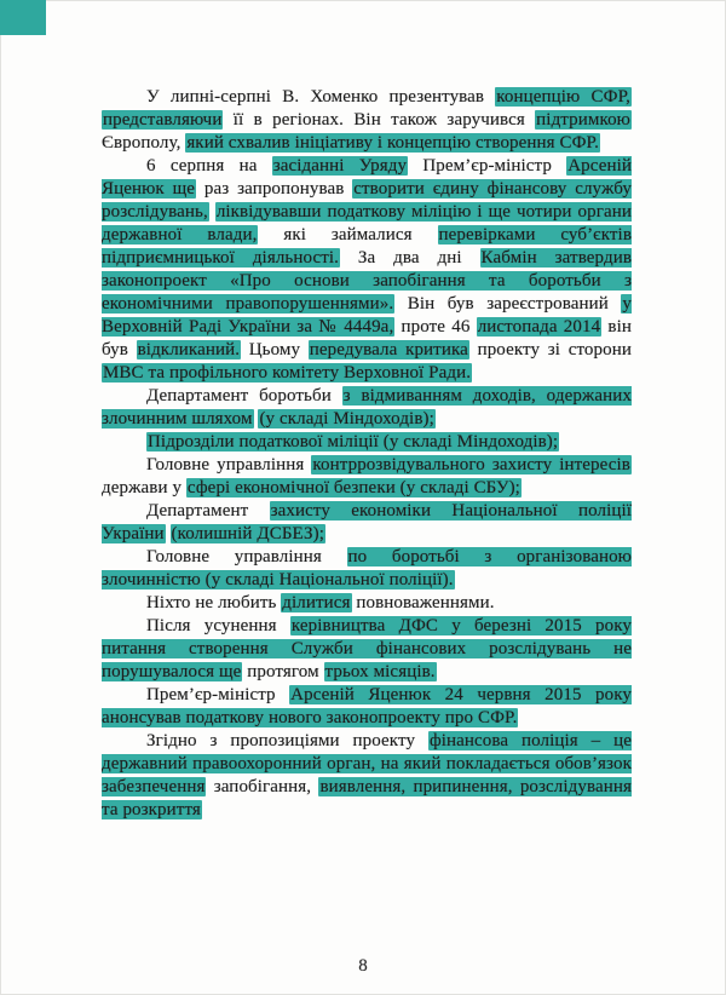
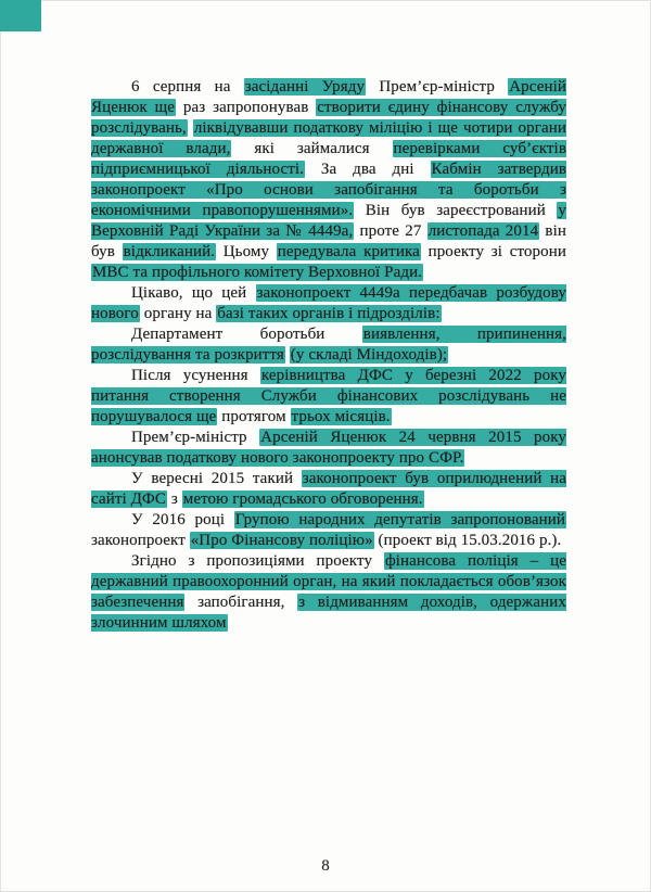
- У липні-серпні В. Хоменко презентував концепцію СФР, представляючи її в регіонах. Він також заручився підтримкою Європолу, який схвалив ініціативу і концепцію створення СФР.
- 6 серпня на засіданні Уряду Прем’єр-міністр Арсеній Яценюк ще раз запропонував створити єдину фінансову службу розслідувань, ліквідувавши податкову міліцію і ще чотири органи державної влади, які займалися перевірками суб’єктів підприємницької діяльності. За два дні Кабмін затвердив законопроект «Про основи запобігання та боротьби з економічними правопорушеннями». Він був зареєстрований у Верховній Раді України за № 4449а, проте 46 листопада 2014 він був відкликаний. Цьому передувала критика проекту зі сторони МВС та профільного комітету Верховної Ради.
+ 6 серпня на засіданні Уряду Прем’єр-міністр Арсеній Яценюк ще раз запропонував створити єдину фінансову службу розслідувань, ліквідувавши податкову міліцію і ще чотири органи державної влади, які займалися перевірками суб’єктів підприємницької діяльності. За два дні Кабмін затвердив законопроект «Про основи запобігання та боротьби з економічними правопорушеннями». Він був зареєстрований у Верховній Раді України за № 4449а, проте 27 листопада 2014 він був відкликаний. Цьому передувала критика проекту зі сторони МВС та профільного комітету Верховної Ради.
+ Цікаво, що цей законопроект 4449а передбачав розбудову нового органу на базі таких органів і підрозділів:
- Департамент боротьби з відмиванням доходів, одержаних злочинним шляхом (у складі Міндоходів);
+ Департамент боротьби виявлення, припинення, розслідування та розкриття (у складі Міндоходів);
- Підрозділи податкової міліції (у складі Міндоходів);
- Головне управління контррозвідувального захисту інтересів держави у сфері економічної безпеки (у складі СБУ);
- Департамент захисту економіки Національної поліції України (колишній ДСБЕЗ);
- Головне управління по боротьбі з організованою злочинністю (у складі Національної поліції).
- Ніхто не любить ділитися повноваженнями.
- Після усунення керівництва ДФС у березні 2015 року питання створення Служби фінансових розслідувань не порушувалося ще протягом трьох місяців.
+ Після усунення керівництва ДФС у березні 2022 року питання створення Служби фінансових розслідувань не порушувалося ще протягом трьох місяців.
  Прем’єр-міністр Арсеній Яценюк 24 червня 2015 року анонсував податкову нового законопроекту про СФР.
+ У вересні 2015 такий законопроект був оприлюднений на сайті ДФС з метою громадського обговорення.
+ У 2016 році Групою народних депутатів запропонований законопроект «Про Фінансову поліцію» (проект від 15.03.2016 р.).
- Згідно з пропозиціями проекту фінансова поліція – це державний правоохоронний орган, на який покладається обов’язок забезпечення запобігання, виявлення, припинення, розслідування та розкриття
+ Згідно з пропозиціями проекту фінансова поліція – це державний правоохоронний орган, на який покладається обов’язок забезпечення запобігання, з відмиванням доходів, одержаних злочинним шляхом
  8
